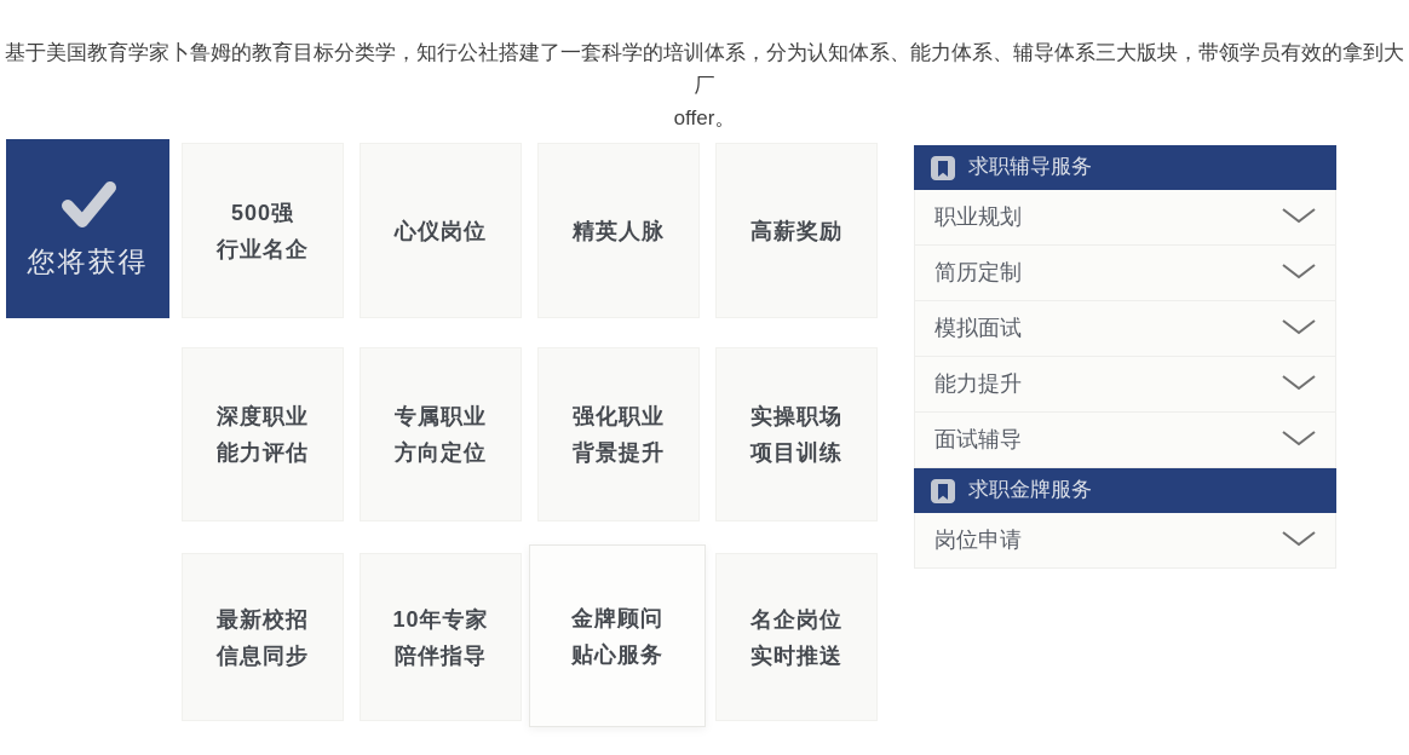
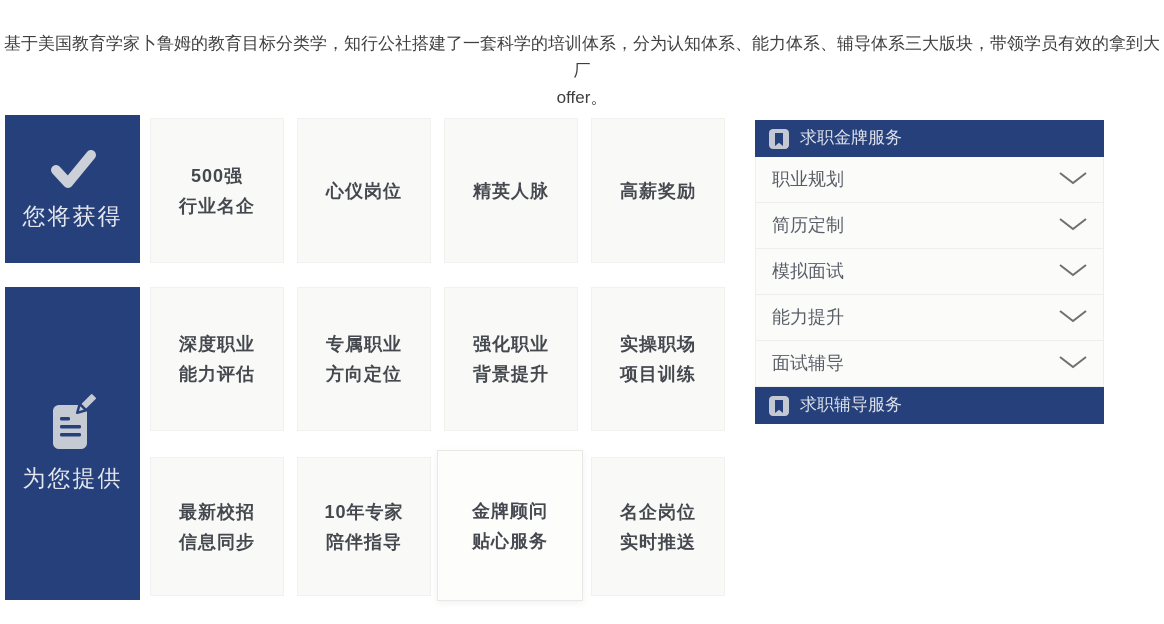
  基于美国教育学家卜鲁姆的教育目标分类学，知行公社搭建了一套科学的培训体系，分为认知体系、能力体系、辅导体系三大版块，带领学员有效的拿到大厂
  offer。
  您将获得
+ 为您提供
  500强
  行业名企
  心仪岗位
  精英人脉
  高薪奖励
  深度职业
  能力评估
  专属职业
  方向定位
  强化职业
  背景提升
  实操职场
  项目训练
  最新校招
  信息同步
  10年专家
  陪伴指导
  金牌顾问
  贴心服务
  名企岗位
  实时推送
- 求职辅导服务
+ 求职金牌服务
  职业规划
  简历定制
  模拟面试
  能力提升
  面试辅导
- 求职金牌服务
+ 求职辅导服务
- 岗位申请
